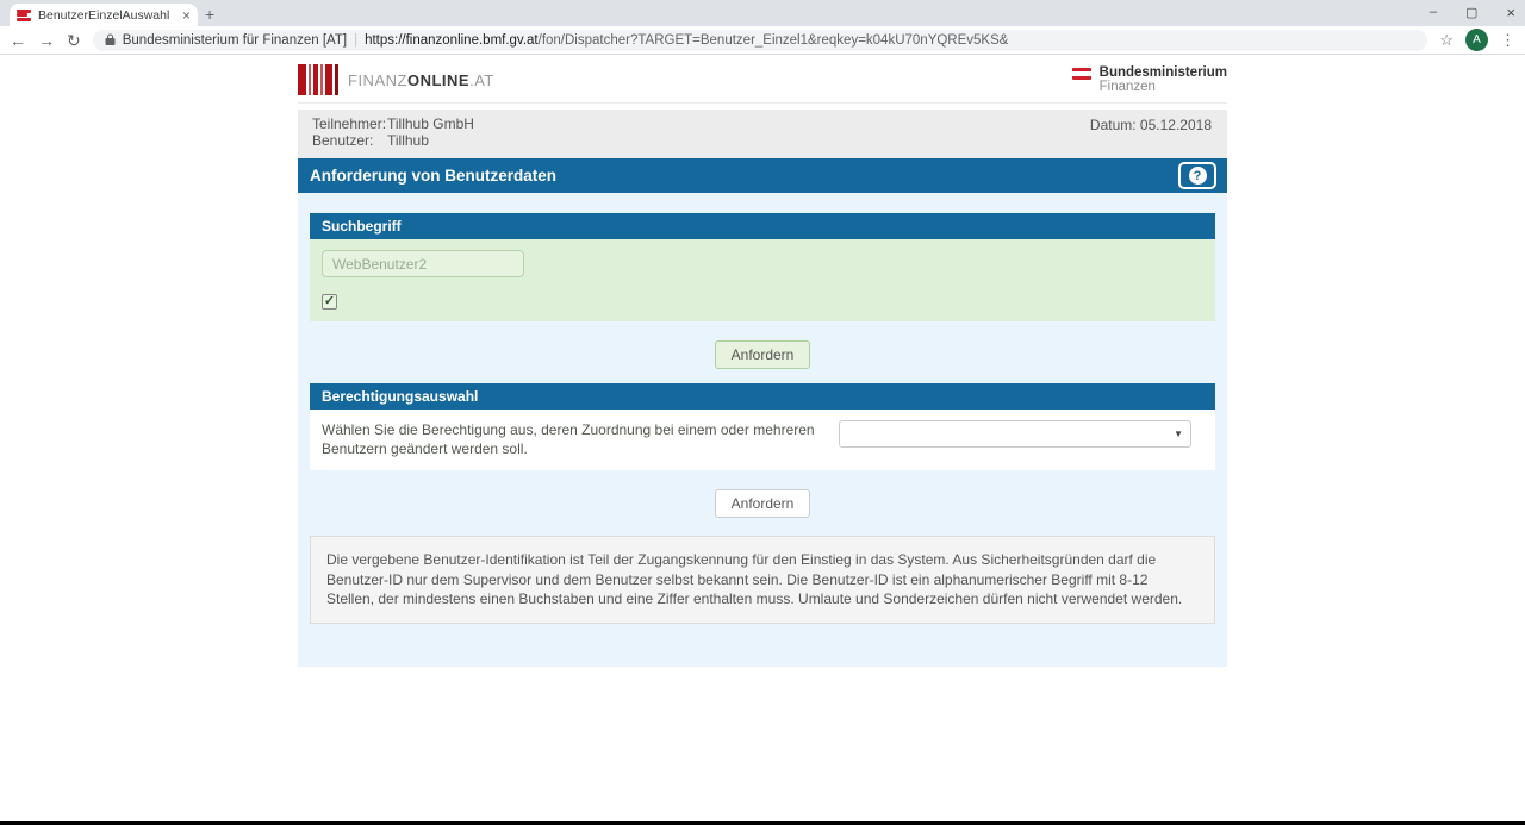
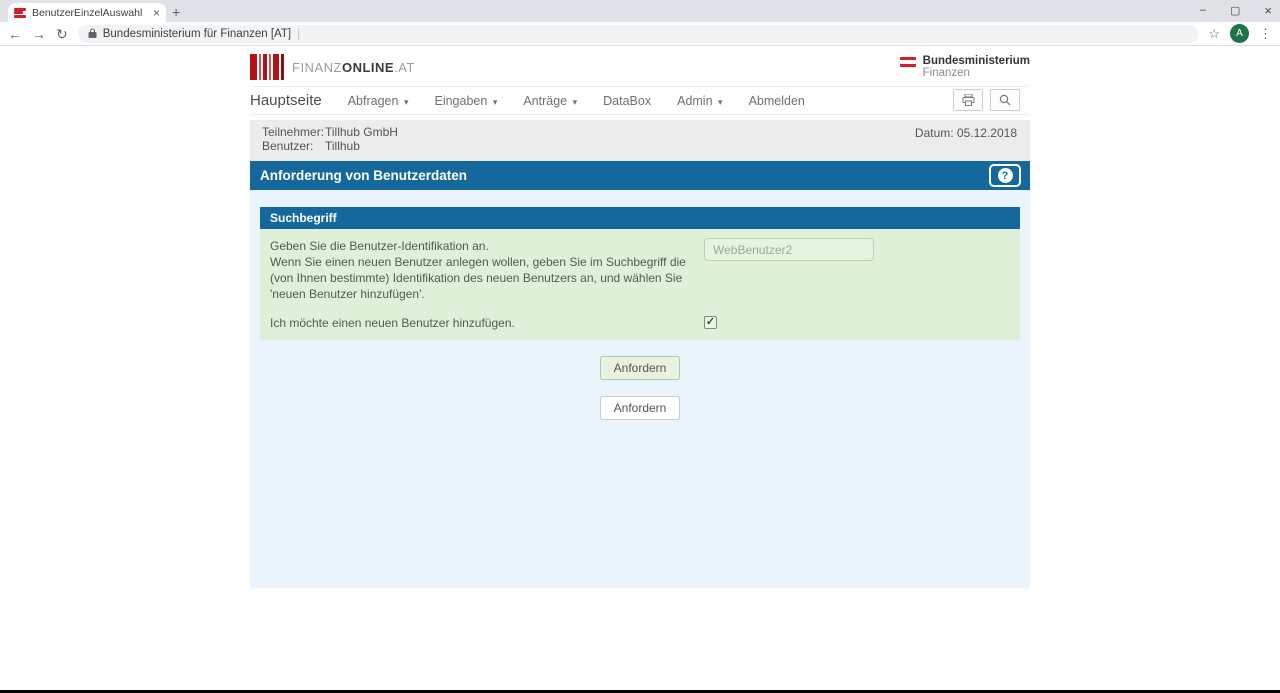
  BenutzerEinzelAuswahl
  ×
  +
  –
  ▢
  ×
  ←
  →
  ↻
  Bundesministerium für Finanzen [AT]
  |
- https://finanzonline.bmf.gv.at/fon/Dispatcher?TARGET=Benutzer_Einzel1&reqkey=k04kU70nYQREv5KS&
  ☆
  A
  ⋮
  FINANZONLINE.AT
  Bundesministerium
  Finanzen
+ Hauptseite
+ Abfragen ▾
+ Eingaben ▾
+ Anträge ▾
+ DataBox
+ Admin ▾
+ Abmelden
  Teilnehmer:
  Tillhub GmbH
  Benutzer:
  Tillhub
  Datum: 05.12.2018
  Anforderung von Benutzerdaten
  ?
  Suchbegriff
+ Geben Sie die Benutzer-Identifikation an.
+ Wenn Sie einen neuen Benutzer anlegen wollen, geben Sie im Suchbegriff die (von Ihnen bestimmte) Identifikation des neuen Benutzers an, und wählen Sie 'neuen Benutzer hinzufügen'.
  WebBenutzer2
+ Ich möchte einen neuen Benutzer hinzufügen.
  Anfordern
- Berechtigungsauswahl
- Wählen Sie die Berechtigung aus, deren Zuordnung bei einem oder mehreren Benutzern geändert werden soll.
- ▼
  Anfordern
- Die vergebene Benutzer-Identifikation ist Teil der Zugangskennung für den Einstieg in das System. Aus Sicherheitsgründen darf die Benutzer-ID nur dem Supervisor und dem Benutzer selbst bekannt sein. Die Benutzer-ID ist ein alphanumerischer Begriff mit 8-12 Stellen, der mindestens einen Buchstaben und eine Ziffer enthalten muss. Umlaute und Sonderzeichen dürfen nicht verwendet werden.
